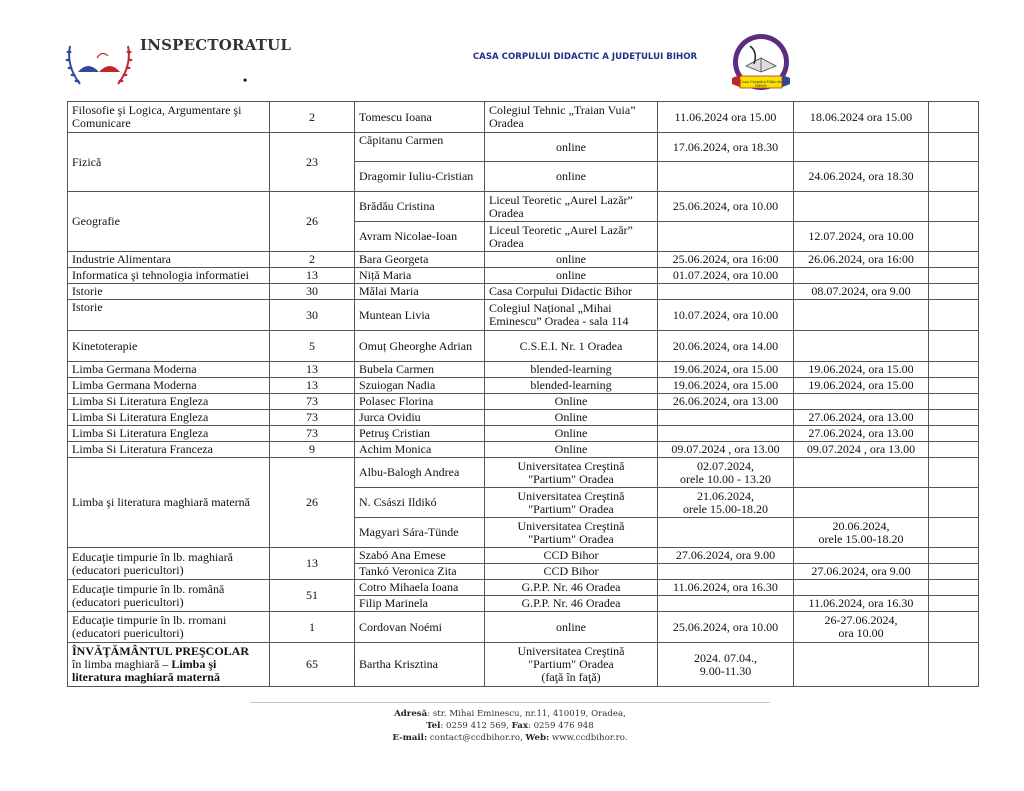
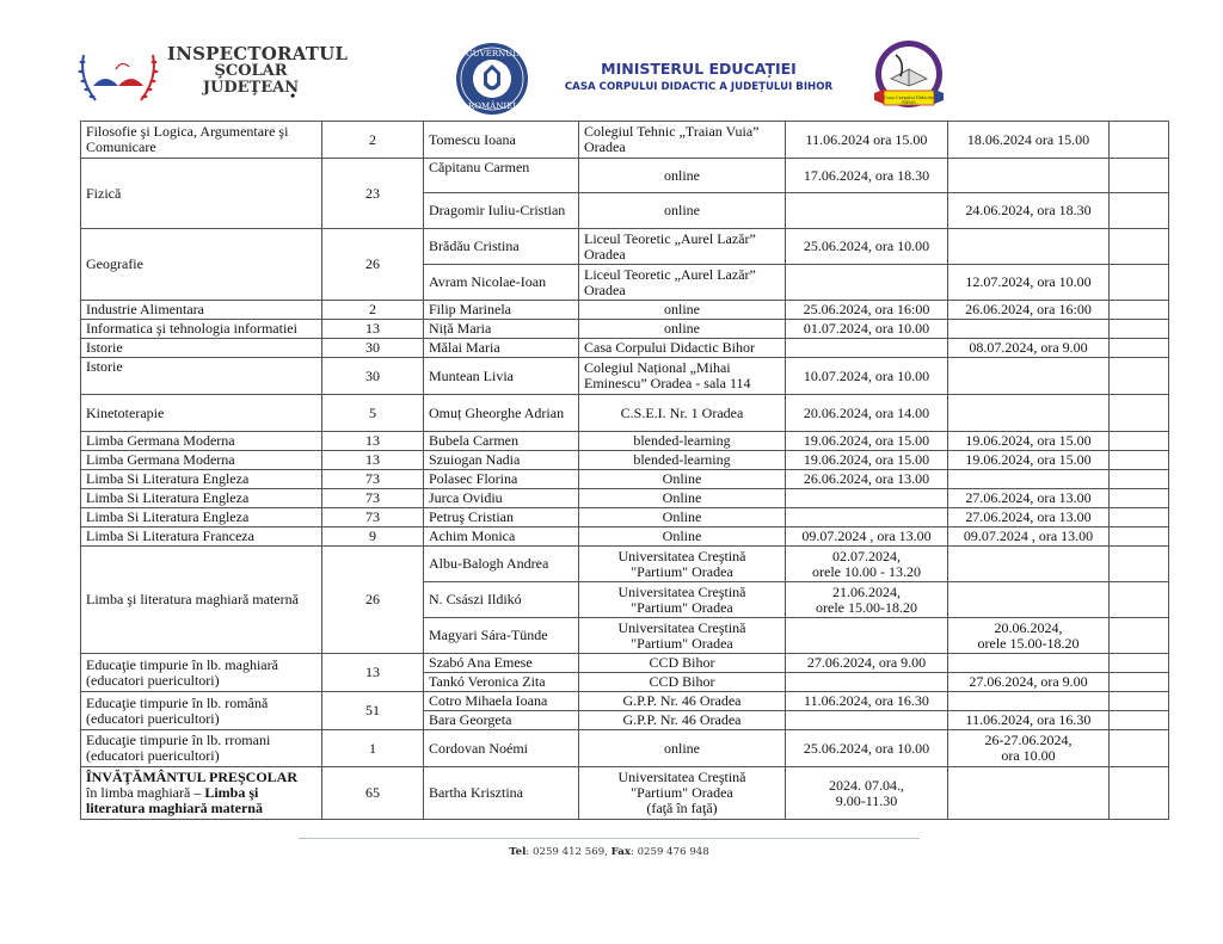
  INSPECTORATUL
+ ŞCOLAR JUDEŢEAN
  •
+ GUVERNUL
+ ROMÂNIEI
+ MINISTERUL EDUCAȚIEI
  CASA CORPULUI DIDACTIC A JUDEȚULUI BIHOR
  Filosofie şi Logica, Argumentare şi Comunicare	2	Tomescu Ioana	Colegiul Tehnic „Traian Vuia” Oradea	11.06.2024 ora 15.00	18.06.2024 ora 15.00
  Fizică	23	Căpitanu Carmen	online	17.06.2024, ora 18.30
  Dragomir Iuliu-Cristian	online		24.06.2024, ora 18.30
  Geografie	26	Brădău Cristina	Liceul Teoretic „Aurel Lazăr” Oradea	25.06.2024, ora 10.00
  Avram Nicolae-Ioan	Liceul Teoretic „Aurel Lazăr” Oradea		12.07.2024, ora 10.00
- Industrie Alimentara	2	Bara Georgeta	online	25.06.2024, ora 16:00	26.06.2024, ora 16:00
+ Industrie Alimentara	2	Filip Marinela	online	25.06.2024, ora 16:00	26.06.2024, ora 16:00
  Informatica şi tehnologia informatiei	13	Niță Maria	online	01.07.2024, ora 10.00
  Istorie	30	Mălai Maria	Casa Corpului Didactic Bihor		08.07.2024, ora 9.00
  Istorie	30	Muntean Livia	Colegiul Național „Mihai Eminescu” Oradea - sala 114	10.07.2024, ora 10.00
  Kinetoterapie	5	Omuț Gheorghe Adrian	C.S.E.I. Nr. 1 Oradea	20.06.2024, ora 14.00
  Limba Germana Moderna	13	Bubela Carmen	blended-learning	19.06.2024, ora 15.00	19.06.2024, ora 15.00
  Limba Germana Moderna	13	Szuiogan Nadia	blended-learning	19.06.2024, ora 15.00	19.06.2024, ora 15.00
  Limba Si Literatura Engleza	73	Polasec Florina	Online	26.06.2024, ora 13.00
  Limba Si Literatura Engleza	73	Jurca Ovidiu	Online		27.06.2024, ora 13.00
  Limba Si Literatura Engleza	73	Petruş Cristian	Online		27.06.2024, ora 13.00
  Limba Si Literatura Franceza	9	Achim Monica	Online	09.07.2024 , ora 13.00	09.07.2024 , ora 13.00
  Limba şi literatura maghiară maternă	26	Albu-Balogh Andrea	Universitatea Creştină"Partium" Oradea	02.07.2024,orele 10.00 - 13.20
  N. Császi Ildikó	Universitatea Creştină"Partium" Oradea	21.06.2024,orele 15.00-18.20
  Magyari Sára-Tünde	Universitatea Creştină"Partium" Oradea		20.06.2024,orele 15.00-18.20
  Educaţie timpurie în lb. maghiară (educatori puericultori)	13	Szabó Ana Emese	CCD Bihor	27.06.2024, ora 9.00
  Tankó Veronica Zita	CCD Bihor		27.06.2024, ora 9.00
  Educaţie timpurie în lb. română (educatori puericultori)	51	Cotro Mihaela Ioana	G.P.P. Nr. 46 Oradea	11.06.2024, ora 16.30
- Filip Marinela	G.P.P. Nr. 46 Oradea		11.06.2024, ora 16.30
+ Bara Georgeta	G.P.P. Nr. 46 Oradea		11.06.2024, ora 16.30
  Educaţie timpurie în lb. rromani (educatori puericultori)	1	Cordovan Noémi	online	25.06.2024, ora 10.00	26-27.06.2024,ora 10.00
  ÎNVĂŢĂMÂNTUL PREŞCOLARîn limba maghiară – Limba şi literatura maghiară maternă	65	Bartha Krisztina	Universitatea Creştină"Partium" Oradea(faţă în faţă)	2024. 07.04.,9.00-11.30
- Adresă: str. Mihai Eminescu, nr.11, 410019, Oradea,
  Tel: 0259 412 569, Fax: 0259 476 948
- E-mail: contact@ccdbihor.ro, Web: www.ccdbihor.ro.
